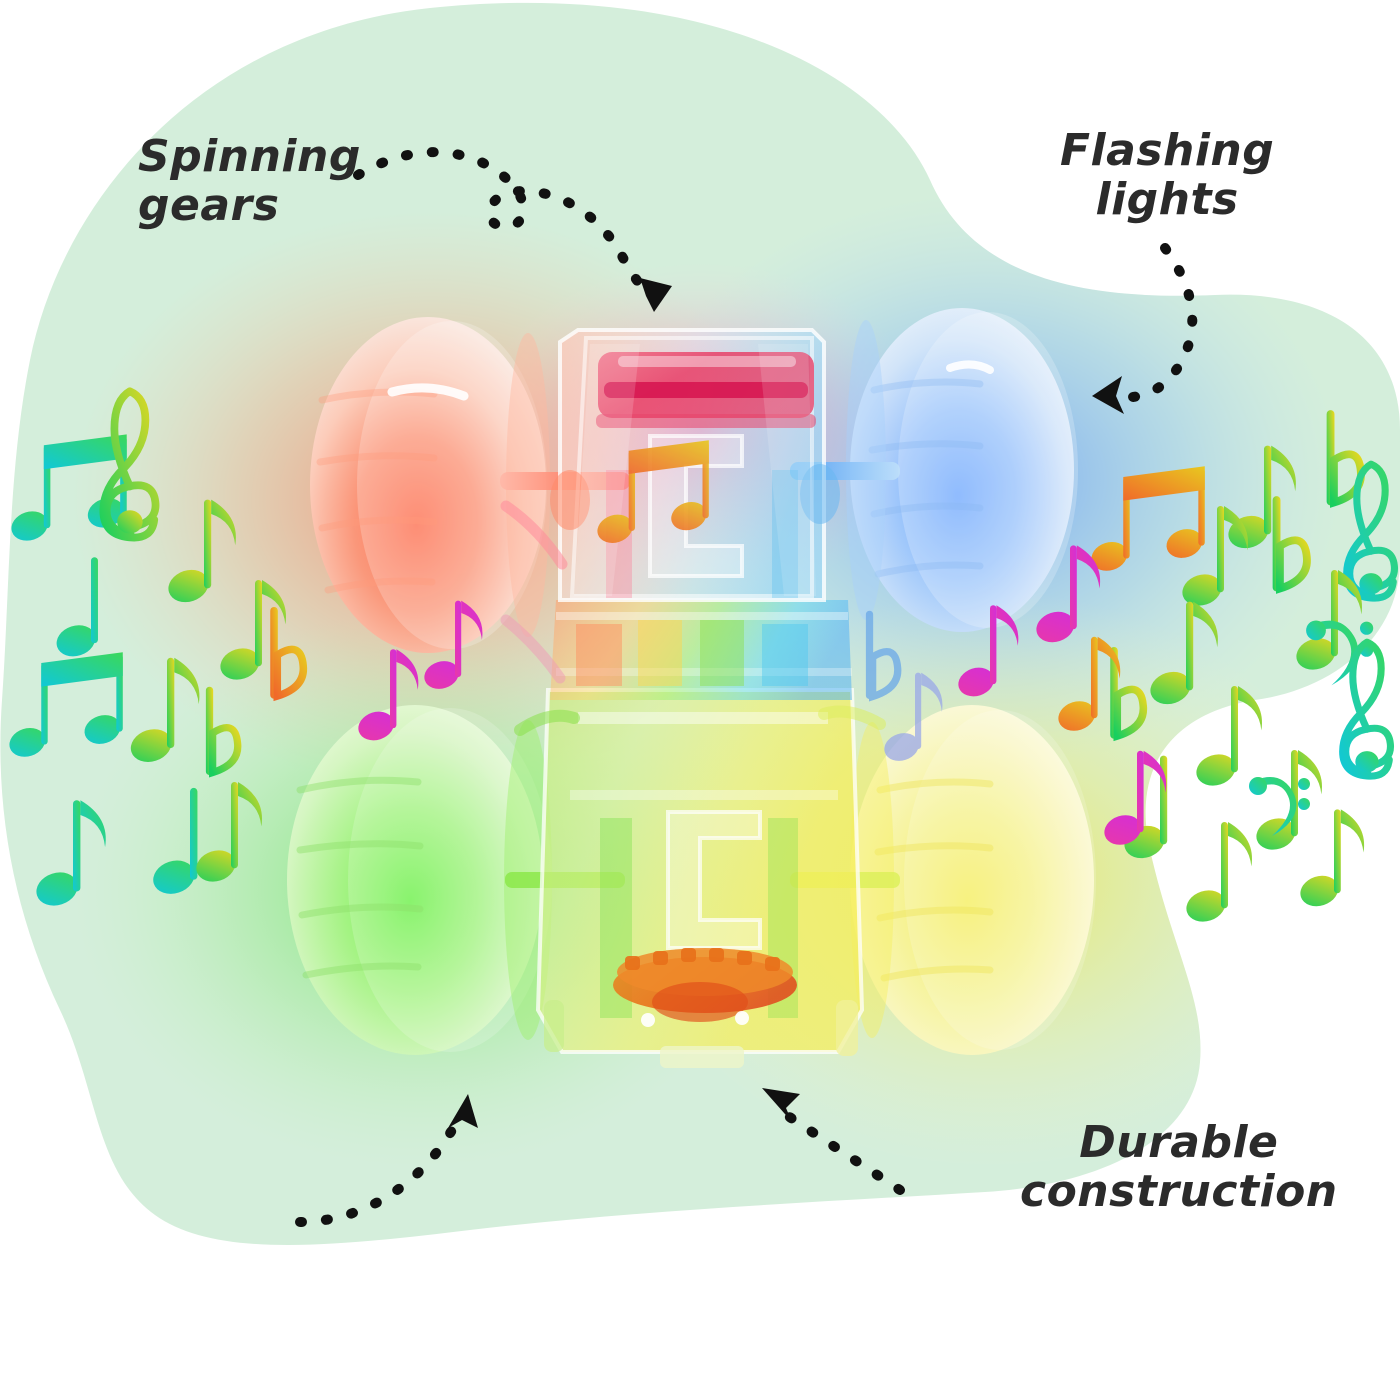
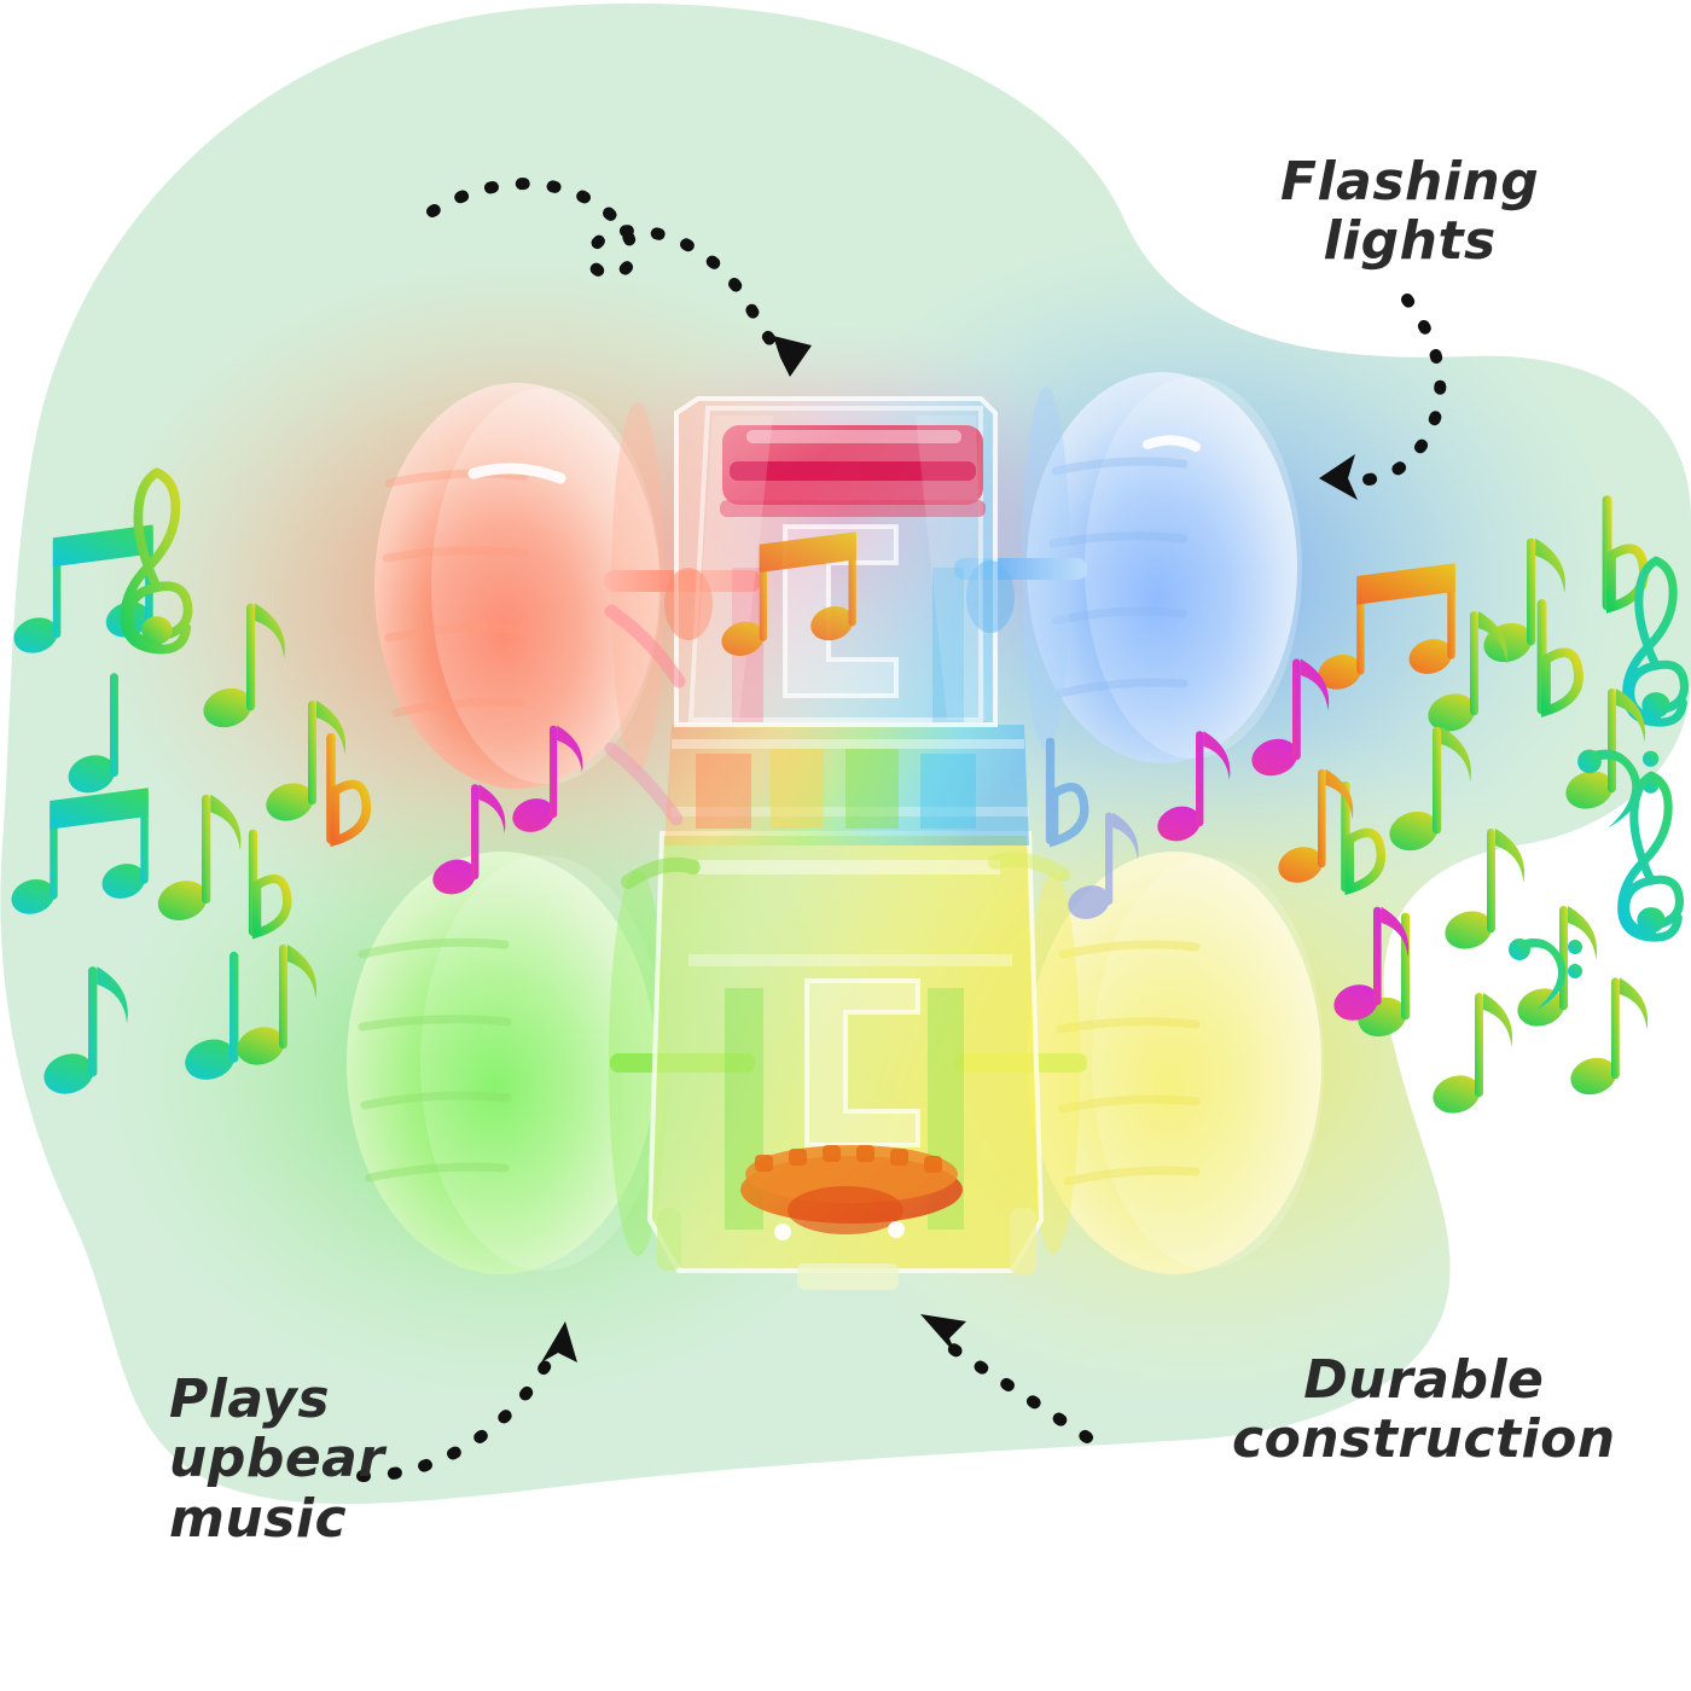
- Spinning
- gears
  Flashing
  lights
+ Plays
+ upbear
+ music
  Durable
  construction
